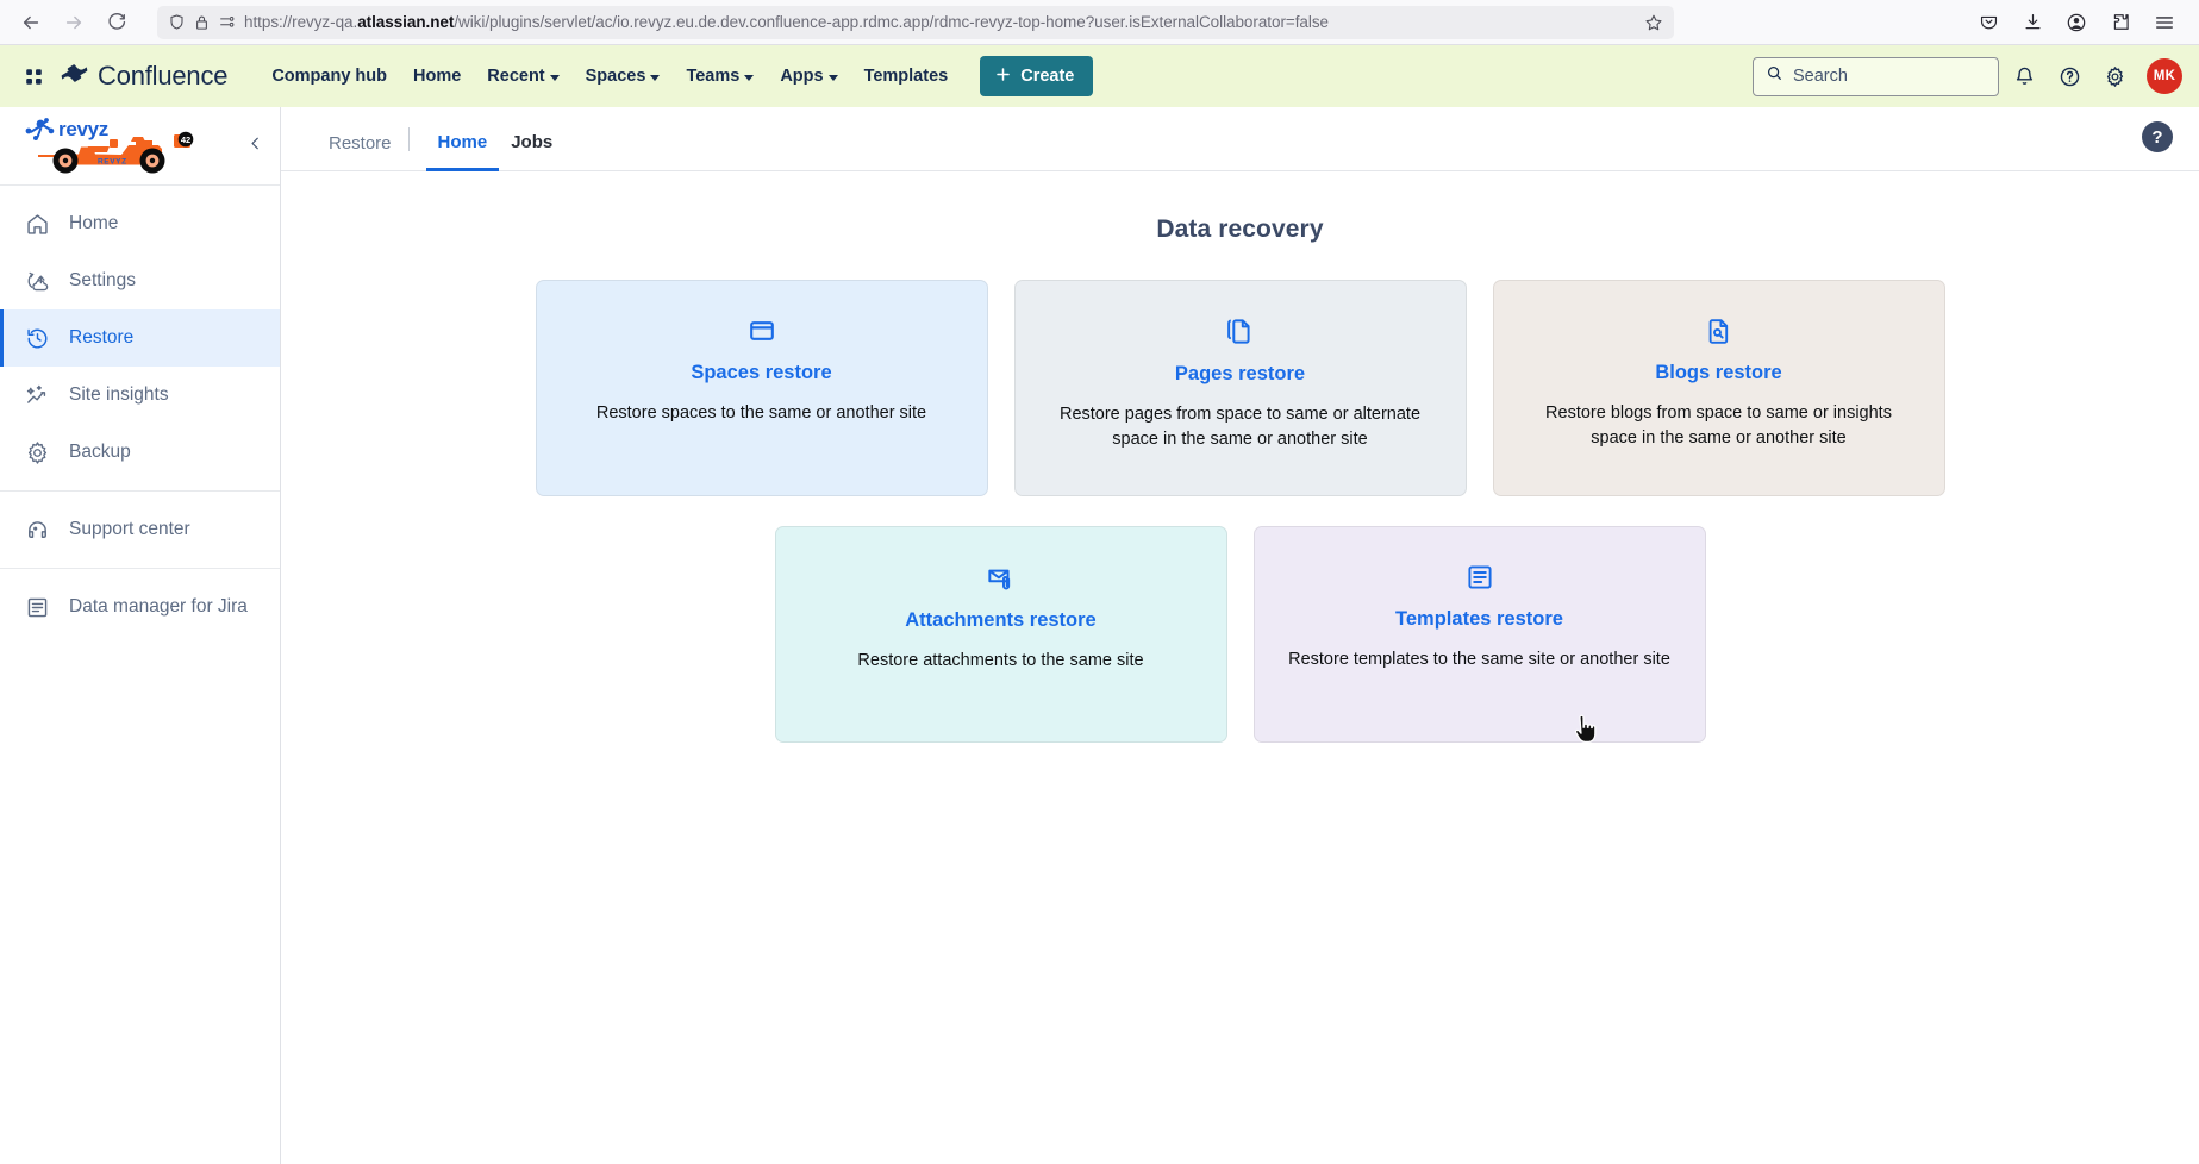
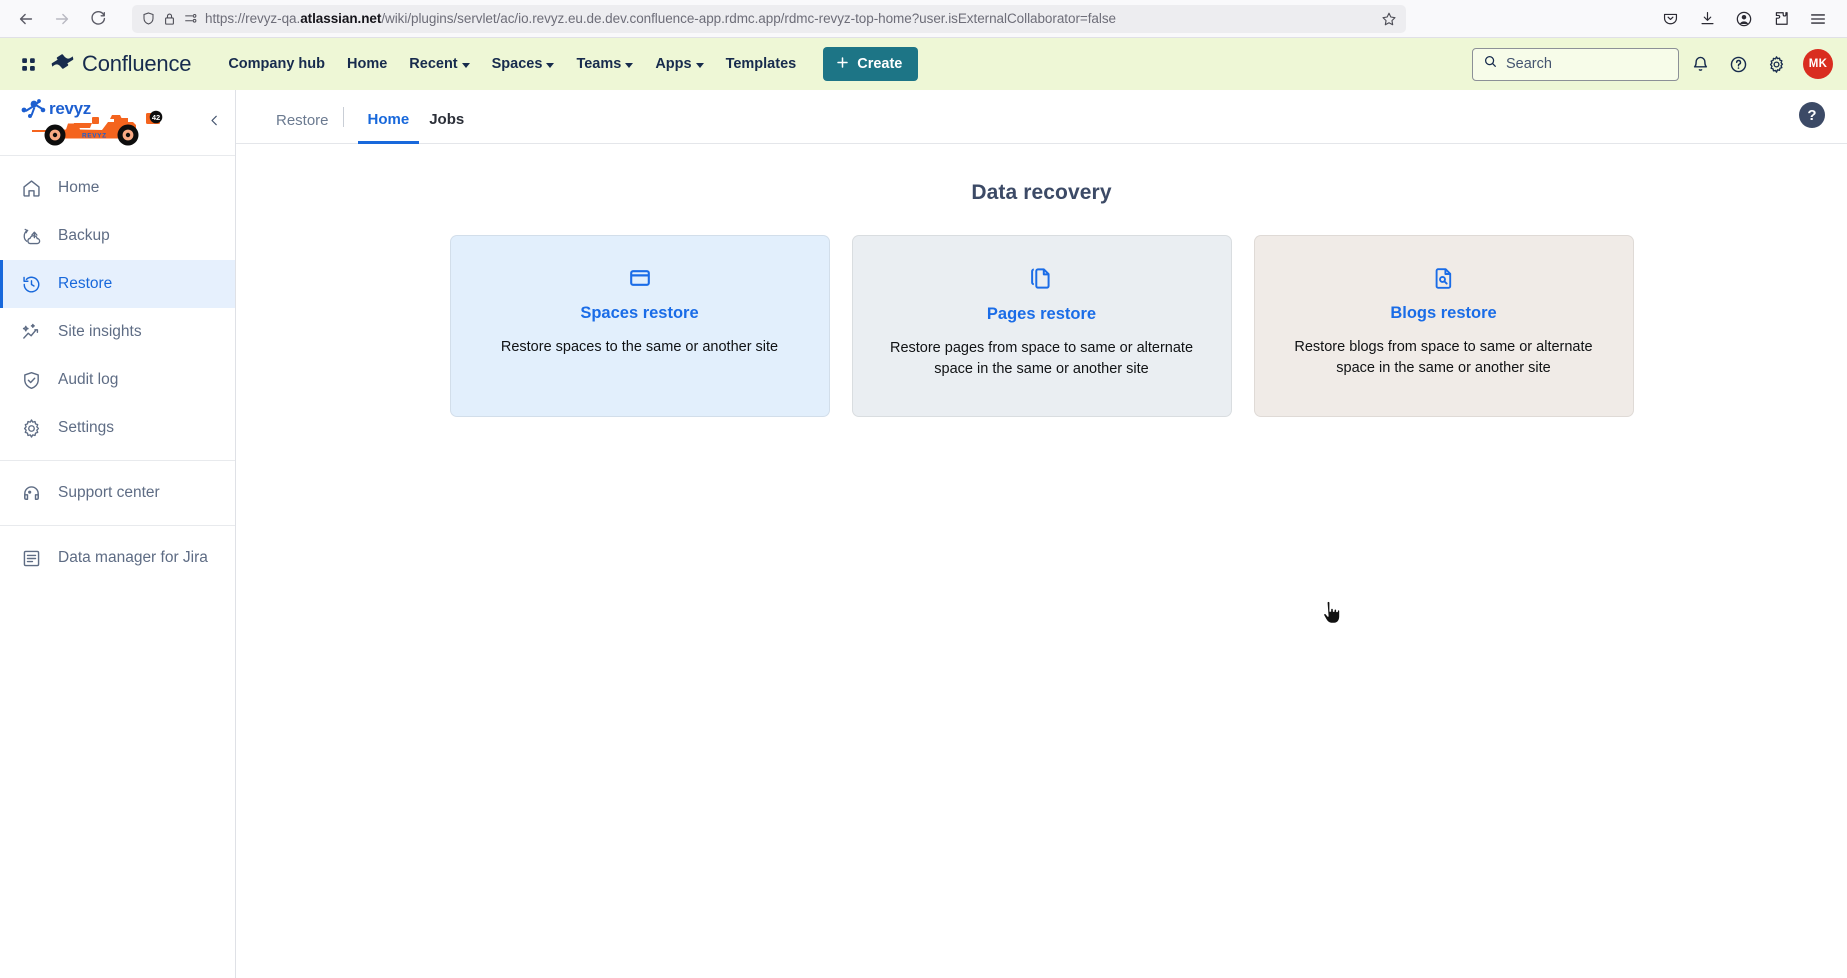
  https://revyz-qa.atlassian.net/wiki/plugins/servlet/ac/io.revyz.eu.de.dev.confluence-app.rdmc.app/rdmc-revyz-top-home?user.isExternalCollaborator=false
  Confluence
  Company hub
  Home
  Recent
  Spaces
  Teams
  Apps
  Templates
  Create
  Search
  MK
  revyz
  42
  Home
- Settings
+ Backup
  Restore
  Site insights
+ Audit log
- Backup
+ Settings
  Support center
  Data manager for Jira
  Restore
  Home
  Jobs
  ?
  Data recovery
  Spaces restore
  Restore spaces to the same or another site
  Pages restore
  Restore pages from space to same or alternate space in the same or another site
  Blogs restore
- Restore blogs from space to same or insights space in the same or another site
+ Restore blogs from space to same or alternate space in the same or another site
- Attachments restore
- Restore attachments to the same site
- Templates restore
- Restore templates to the same site or another site
